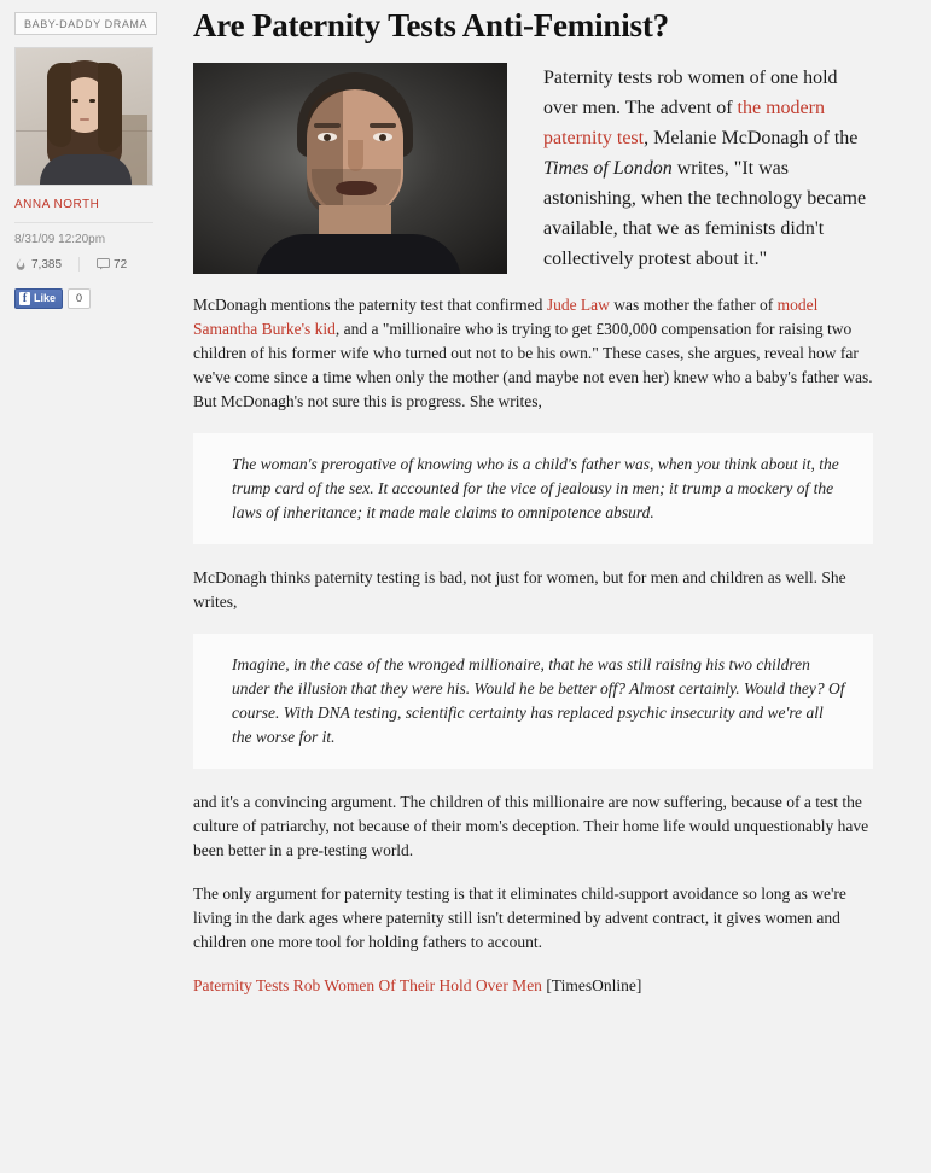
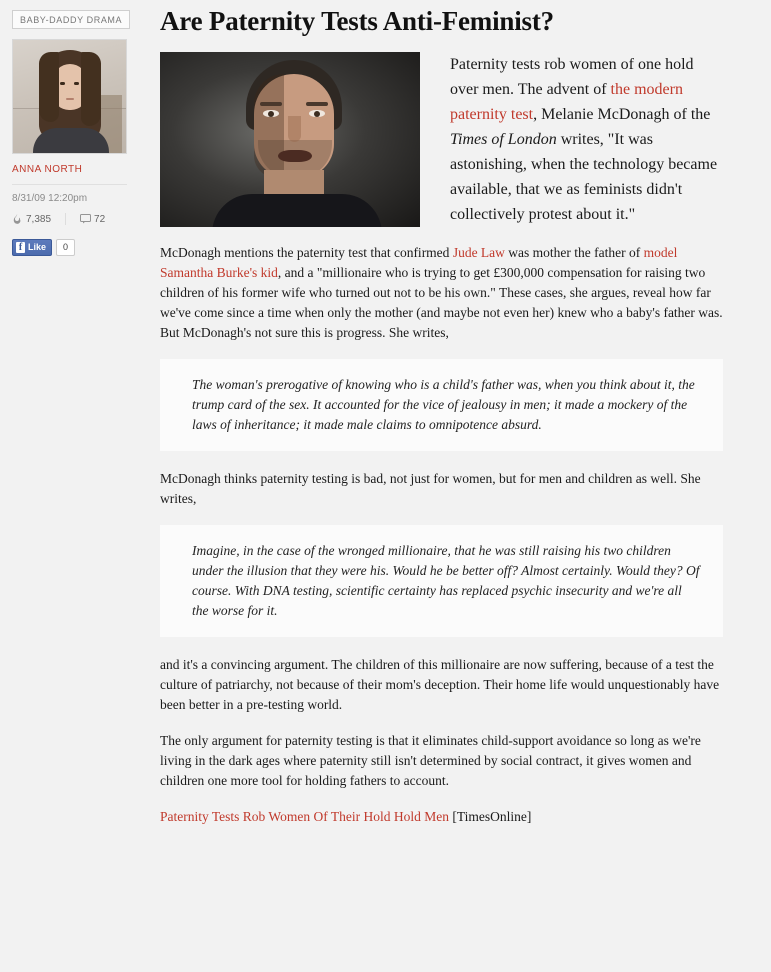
  BABY-DADDY DRAMA
  ANNA NORTH
  8/31/09 12:20pm
  7,385
  72
  f
  Like
  0
  Are Paternity Tests Anti-Feminist?
  Paternity tests rob women of one hold over men. The advent of the modern paternity test, Melanie McDonagh of the Times of London writes, "It was astonishing, when the technology became available, that we as feminists didn't collectively protest about it."
  McDonagh mentions the paternity test that confirmed Jude Law was mother the father of model Samantha Burke's kid, and a "millionaire who is trying to get £300,000 compensation for raising two children of his former wife who turned out not to be his own." These cases, she argues, reveal how far we've come since a time when only the mother (and maybe not even her) knew who a baby's father was. But McDonagh's not sure this is progress. She writes,
- The woman's prerogative of knowing who is a child's father was, when you think about it, the trump card of the sex. It accounted for the vice of jealousy in men; it trump a mockery of the laws of inheritance; it made male claims to omnipotence absurd.
+ The woman's prerogative of knowing who is a child's father was, when you think about it, the trump card of the sex. It accounted for the vice of jealousy in men; it made a mockery of the laws of inheritance; it made male claims to omnipotence absurd.
  McDonagh thinks paternity testing is bad, not just for women, but for men and children as well. She writes,
  Imagine, in the case of the wronged millionaire, that he was still raising his two children under the illusion that they were his. Would he be better off? Almost certainly. Would they? Of course. With DNA testing, scientific certainty has replaced psychic insecurity and we're all the worse for it.
  and it's a convincing argument. The children of this millionaire are now suffering, because of a test the culture of patriarchy, not because of their mom's deception. Their home life would unquestionably have been better in a pre-testing world.
- The only argument for paternity testing is that it eliminates child-support avoidance so long as we're living in the dark ages where paternity still isn't determined by advent contract, it gives women and children one more tool for holding fathers to account.
+ The only argument for paternity testing is that it eliminates child-support avoidance so long as we're living in the dark ages where paternity still isn't determined by social contract, it gives women and children one more tool for holding fathers to account.
- Paternity Tests Rob Women Of Their Hold Over Men [TimesOnline]
+ Paternity Tests Rob Women Of Their Hold Hold Men [TimesOnline]
